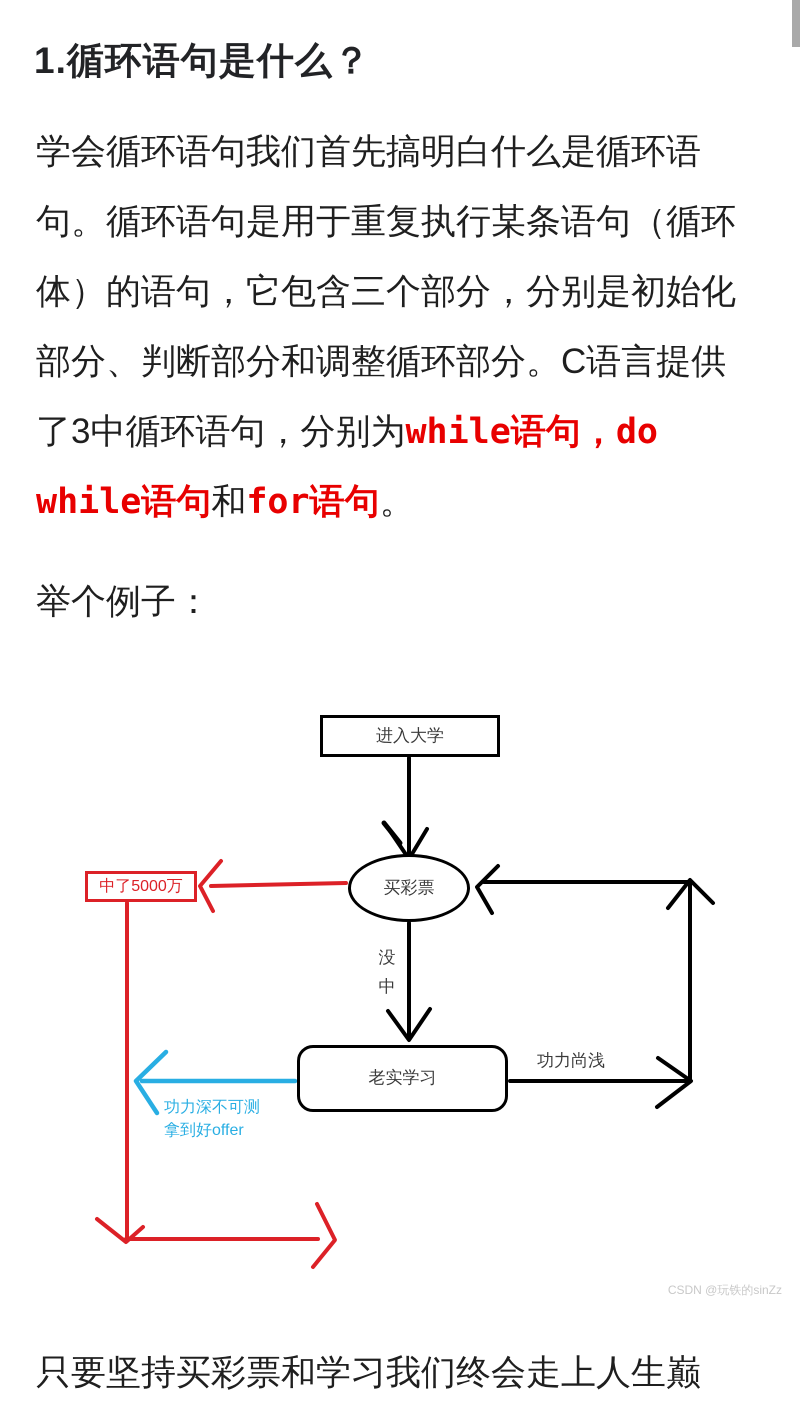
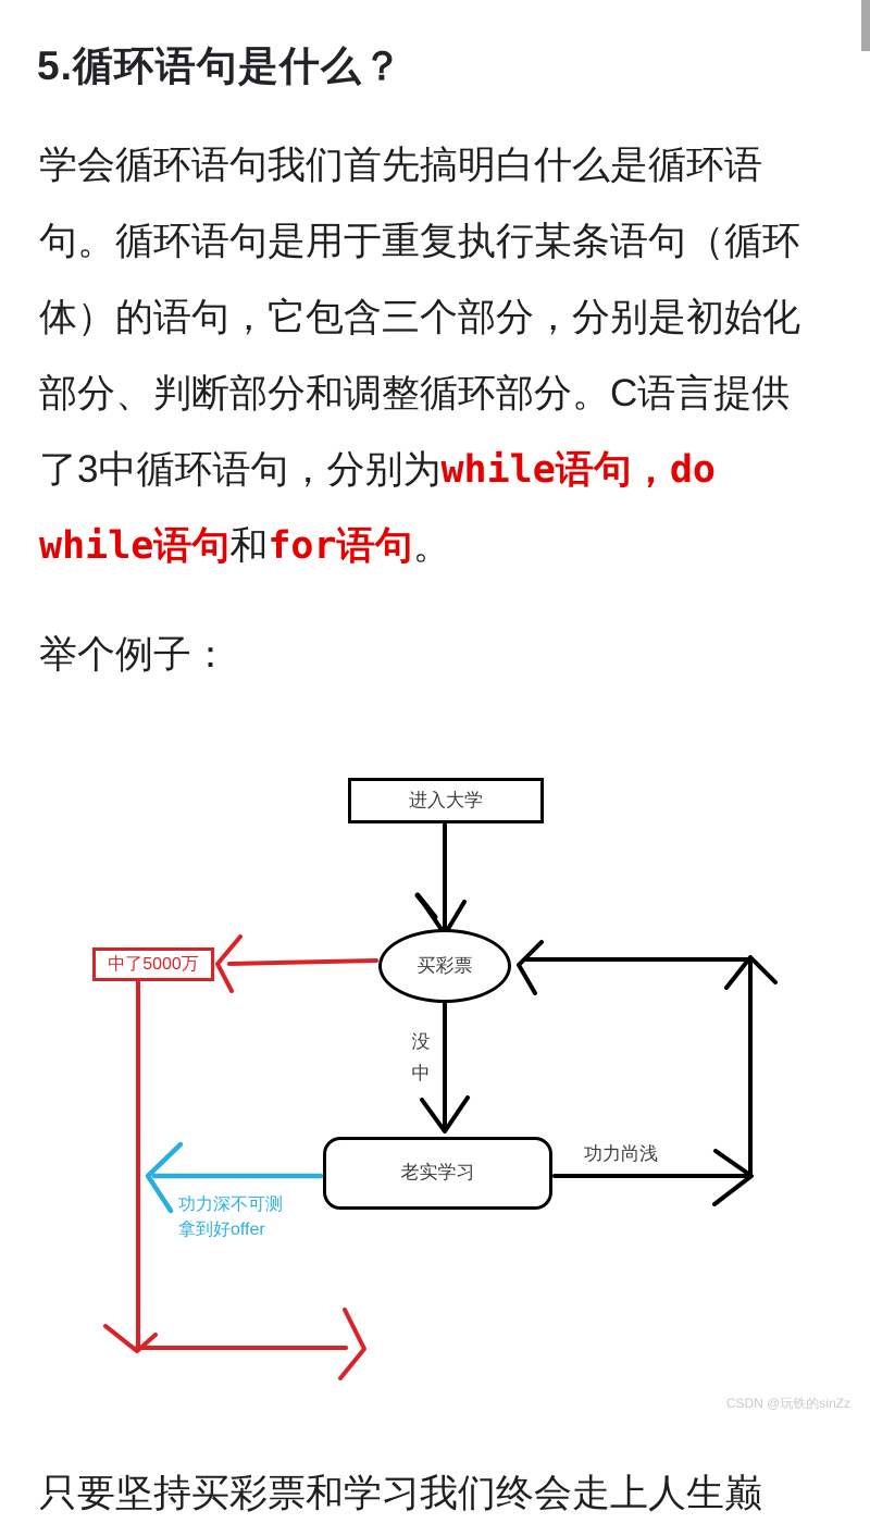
- 1.循环语句是什么？
+ 5.循环语句是什么？
  学会循环语句我们首先搞明白什么是循环语句。循环语句是用于重复执行某条语句（循环体）的语句，它包含三个部分，分别是初始化部分、判断部分和调整循环部分。C语言提供了3中循环语句，分别为while语句，do while语句和for语句。
  举个例子：
  进入大学
  买彩票
  老实学习
  中了5000万
  没
  中
  功力尚浅
  功力深不可测
  拿到好offer
  CSDN @玩铁的sinZz
  只要坚持买彩票和学习我们终会走上人生巅
